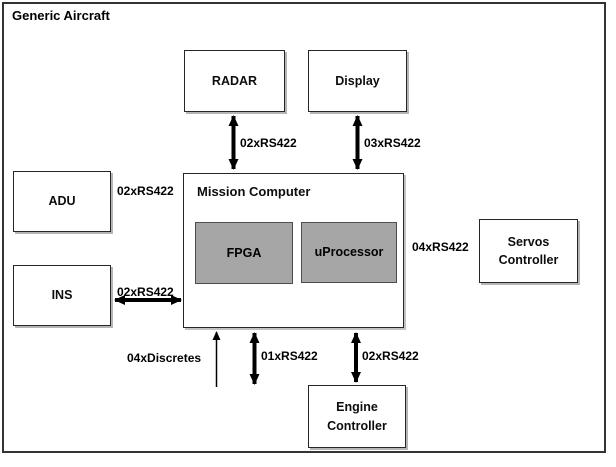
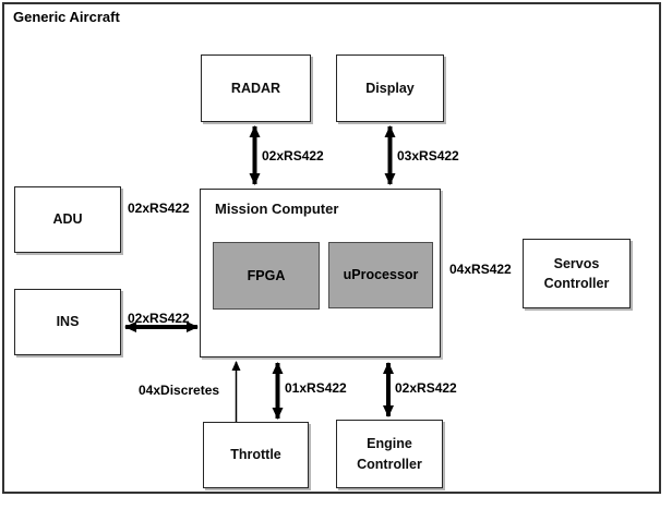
  Generic Aircraft
  RADAR
  Display
  ADU
  INS
  Servos Controller
+ Throttle
  Engine Controller
  Mission Computer
  FPGA
  uProcessor
  02xRS422
  03xRS422
  02xRS422
  02xRS422
  04xRS422
  04xDiscretes
  01xRS422
  02xRS422
